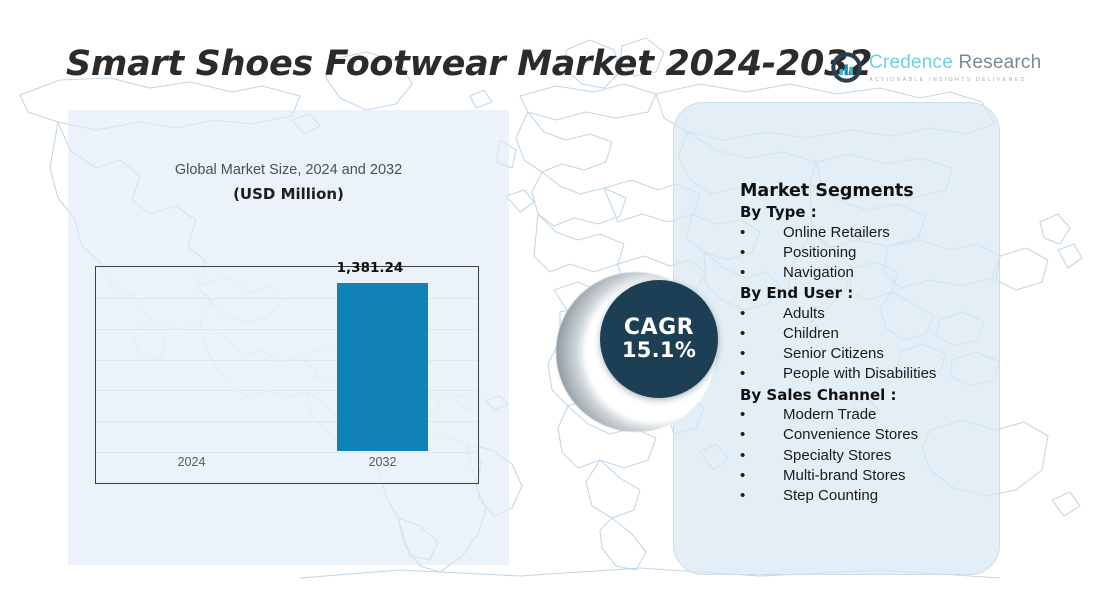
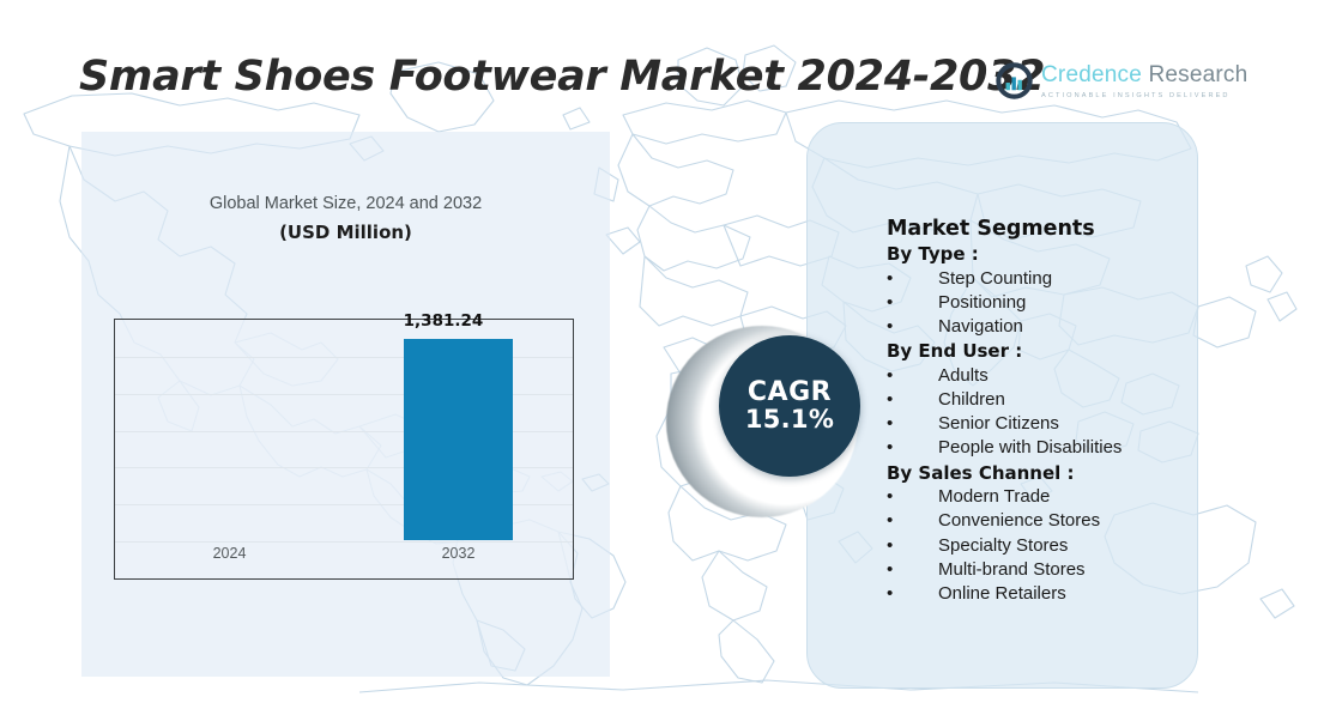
  Smart Shoes Footwear Market 2024-203
  Credence Research
  Global Market Size, 2024 and 2032
  (USD Million)
  1,381.24
  2024
  2032
  CAGR
  15.1%
  Market Segments
  By Type :
  •
- Online Retailers
+ Step Counting
  •
  Positioning
  •
  Navigation
  By End User :
  •
  Adults
  •
  Children
  •
  Senior Citizens
  •
  People with Disabilities
  By Sales Channel :
  •
  Modern Trade
  •
  Convenience Stores
  •
  Specialty Stores
  •
  Multi-brand Stores
  •
- Step Counting
+ Online Retailers
